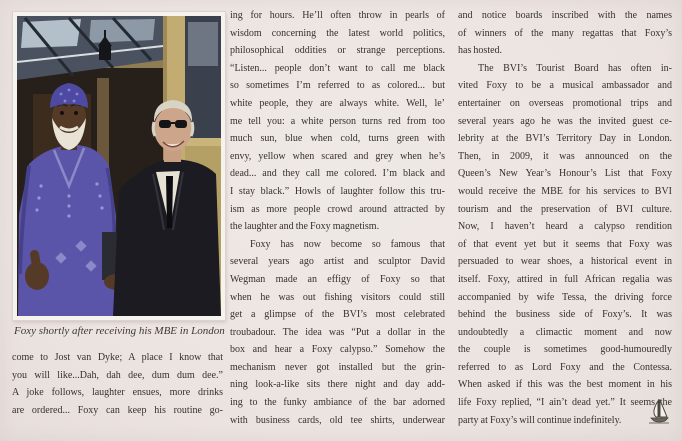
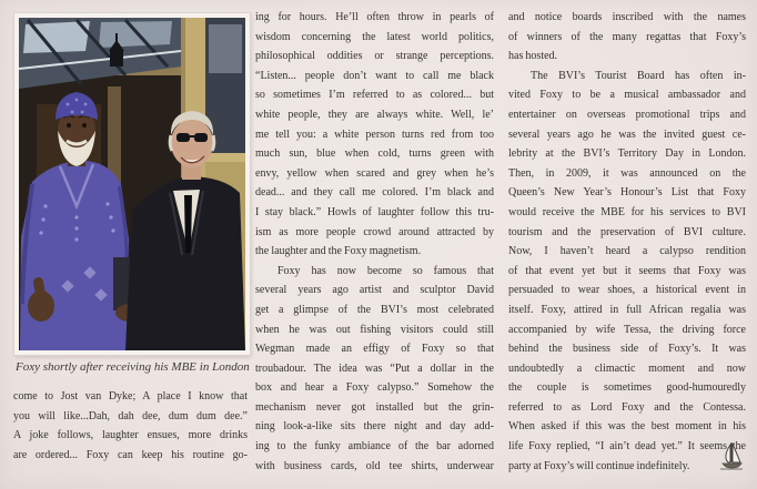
  Foxy shortly after receiving his MBE in London
  come to Jost van Dyke; A place I know that
  you will like...Dah, dah dee, dum dum dee.”
  A joke follows, laughter ensues, more drinks
  are ordered... Foxy can keep his routine go-
  ing for hours. He’ll often throw in pearls of
  wisdom concerning the latest world politics,
  philosophical oddities or strange perceptions.
  “Listen... people don’t want to call me black
  so sometimes I’m referred to as colored... but
  white people, they are always white. Well, le’
  me tell you: a white person turns red from too
  much sun, blue when cold, turns green with
  envy, yellow when scared and grey when he’s
  dead... and they call me colored. I’m black and
  I stay black.” Howls of laughter follow this tru-
  ism as more people crowd around attracted by
  the laughter and the Foxy magnetism.
  Foxy has now become so famous that
  several years ago artist and sculptor David
- Wegman made an effigy of Foxy so that
+ get a glimpse of the BVI’s most celebrated
  when he was out fishing visitors could still
- get a glimpse of the BVI’s most celebrated
+ Wegman made an effigy of Foxy so that
  troubadour. The idea was “Put a dollar in the
  box and hear a Foxy calypso.” Somehow the
  mechanism never got installed but the grin-
  ning look-a-like sits there night and day add-
  ing to the funky ambiance of the bar adorned
  with business cards, old tee shirts, underwear
  and notice boards inscribed with the names
  of winners of the many regattas that Foxy’s
  has hosted.
  The BVI’s Tourist Board has often in-
  vited Foxy to be a musical ambassador and
  entertainer on overseas promotional trips and
  several years ago he was the invited guest ce-
  lebrity at the BVI’s Territory Day in London.
  Then, in 2009, it was announced on the
  Queen’s New Year’s Honour’s List that Foxy
  would receive the MBE for his services to BVI
  tourism and the preservation of BVI culture.
  Now, I haven’t heard a calypso rendition
  of that event yet but it seems that Foxy was
  persuaded to wear shoes, a historical event in
  itself. Foxy, attired in full African regalia was
  accompanied by wife Tessa, the driving force
  behind the business side of Foxy’s. It was
  undoubtedly a climactic moment and now
  the couple is sometimes good-humouredly
  referred to as Lord Foxy and the Contessa.
  When asked if this was the best moment in his
  life Foxy replied, “I ain’t dead yet.” It seemshe
  party at Foxy’s will continue indefinitely.
